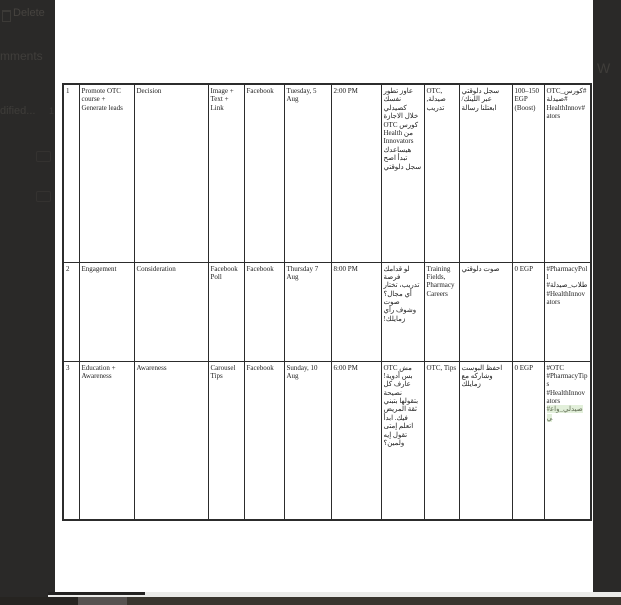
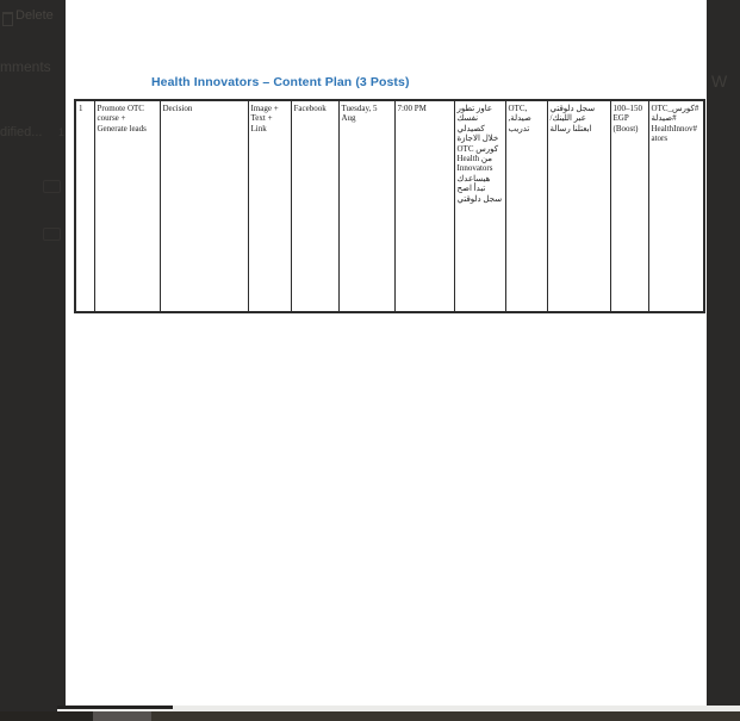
  Delete
+ Health Innovators – Content Plan (3 Posts)
- 1	Promote OTC course + Generate leads	Decision	Image + Text + Link	Facebook	Tuesday, 5 Aug	2:00 PM	عاوز تطور نفسك كصيدلي خلال الاجازة كورس OTC من Health Innovators هيساعدك تبدأ اصح سجل دلوقتي	OTC, صيدلة, تدريب	سجل دلوقتي عبر اللينك/ ابعتلنا رسالة	100–150 EGP (Boost)	#كورس_OTC #صيدلة #HealthInnovators
+ 1	Promote OTC course + Generate leads	Decision	Image + Text + Link	Facebook	Tuesday, 5 Aug	7:00 PM	عاوز تطور نفسك كصيدلي خلال الاجازة كورس OTC من Health Innovators هيساعدك تبدأ اصح سجل دلوقتي	OTC, صيدلة, تدريب	سجل دلوقتي عبر اللينك/ ابعتلنا رسالة	100–150 EGP (Boost)	#كورس_OTC #صيدلة #HealthInnovators
- 2	Engagement	Consideration	Facebook Poll	Facebook	Thursday 7 Aug	8:00 PM	لو قدامك فرصة تدريب، تختار أي مجال؟ صوت وشوف رأي زمايلك!	Training Fields, Pharmacy Careers	صوت دلوقتي	0 EGP	#PharmacyPoll #طلاب_صيدلة #HealthInnovators
- 3	Education + Awareness	Awareness	Carousel Tips	Facebook	Sunday, 10 Aug	6:00 PM	مش OTC بس أدوية! عارف كل نصيحة بتقولها بتبني ثقة المريض فيك. ابدأ اتعلم إمتى تقول إيه ولمين؟	OTC, Tips	احفظ البوست وشاركه مع زمايلك	0 EGP	#OTC #PharmacyTips #HealthInnovators #صيدلي_واعي
